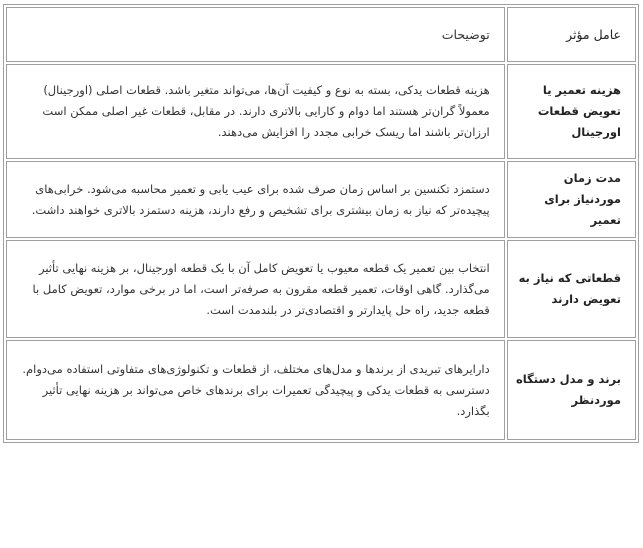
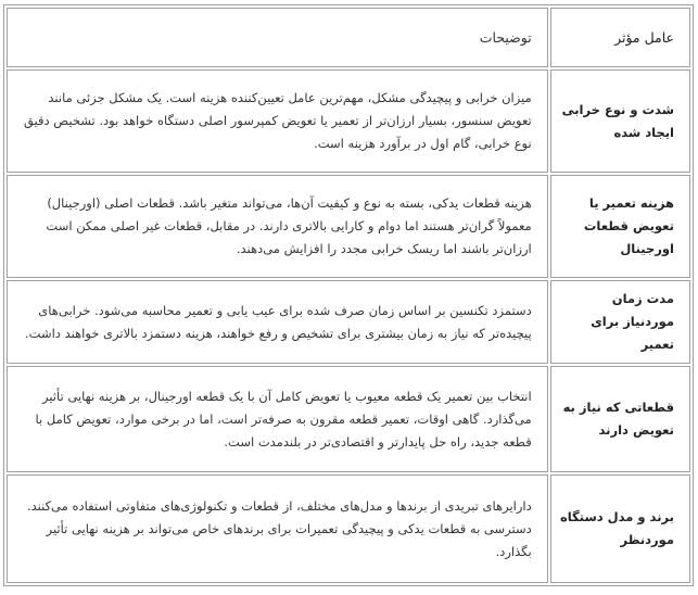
  عامل مؤثر	توضیحات
+ شدت و نوع خرابی ایجاد شده	میزان خرابی و پیچیدگی مشکل، مهم‌ترین عامل تعیین‌کننده هزینه است. یک مشکل جزئی مانند تعویض سنسور، بسیار ارزان‌تر از تعمیر یا تعویض کمپرسور اصلی دستگاه خواهد بود. تشخیص دقیق نوع خرابی، گام اول در برآورد هزینه است.
  هزینه تعمیر یا تعویض قطعات اورجینال	هزینه قطعات یدکی، بسته به نوع و کیفیت آن‌ها، می‌تواند متغیر باشد. قطعات اصلی (اورجینال) معمولاً گران‌تر هستند اما دوام و کارایی بالاتری دارند. در مقابل، قطعات غیر اصلی ممکن است ارزان‌تر باشند اما ریسک خرابی مجدد را افزایش می‌دهند.
- مدت زمان موردنیاز برای تعمیر	دستمزد تکنسین بر اساس زمان صرف شده برای عیب یابی و تعمیر محاسبه می‌شود. خرابی‌های پیچیده‌تر که نیاز به زمان بیشتری برای تشخیص و رفع دارند، هزینه دستمزد بالاتری خواهند داشت.
+ مدت زمان موردنیاز برای تعمیر	دستمزد تکنسین بر اساس زمان صرف شده برای عیب یابی و تعمیر محاسبه می‌شود. خرابی‌های پیچیده‌تر که نیاز به زمان بیشتری برای تشخیص و رفع خواهند، هزینه دستمزد بالاتری خواهند داشت.
  قطعاتی که نیاز به تعویض دارند	انتخاب بین تعمیر یک قطعه معیوب یا تعویض کامل آن با یک قطعه اورجینال، بر هزینه نهایی تأثیر می‌گذارد. گاهی اوقات، تعمیر قطعه مقرون به صرفه‌تر است، اما در برخی موارد، تعویض کامل با قطعه جدید، راه حل پایدارتر و اقتصادی‌تر در بلندمدت است.
- برند و مدل دستگاه موردنظر	دارایرهای تبریدی از برندها و مدل‌های مختلف، از قطعات و تکنولوژی‌های متفاوتی استفاده می‌دوام. دسترسی به قطعات یدکی و پیچیدگی تعمیرات برای برندهای خاص می‌تواند بر هزینه نهایی تأثیر بگذارد.
+ برند و مدل دستگاه موردنظر	دارایرهای تبریدی از برندها و مدل‌های مختلف، از قطعات و تکنولوژی‌های متفاوتی استفاده می‌کنند. دسترسی به قطعات یدکی و پیچیدگی تعمیرات برای برندهای خاص می‌تواند بر هزینه نهایی تأثیر بگذارد.
